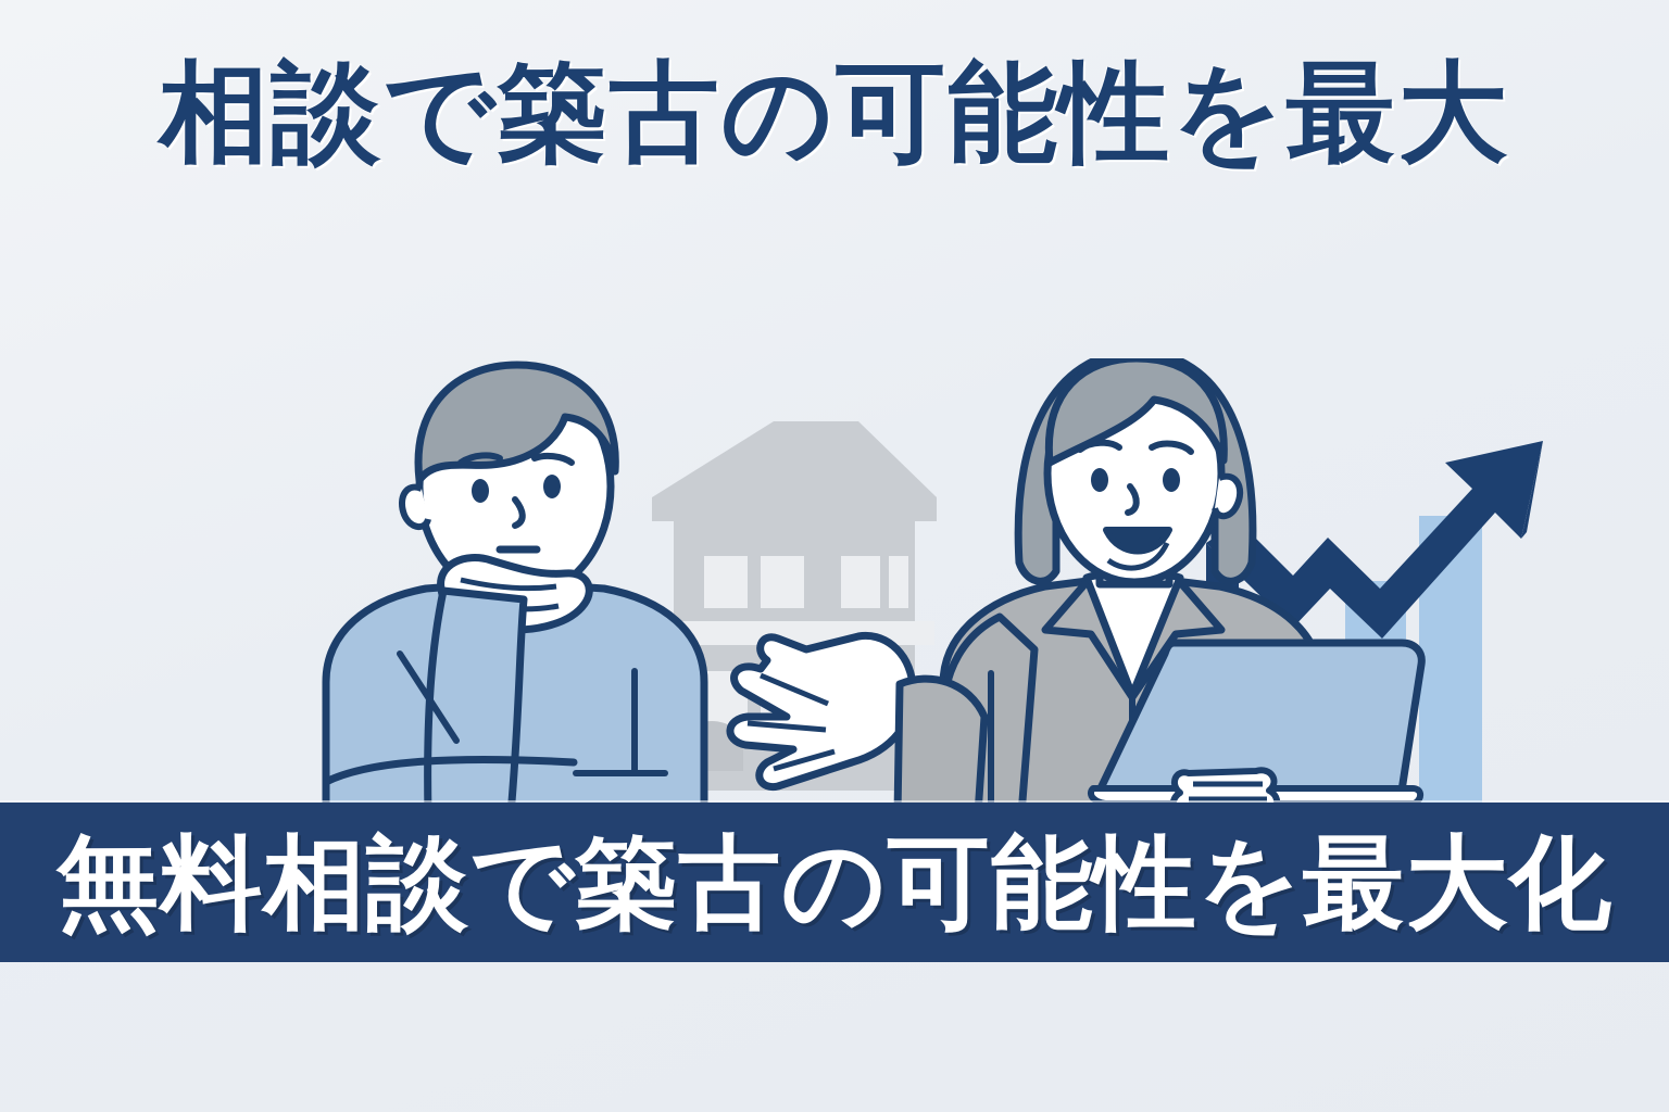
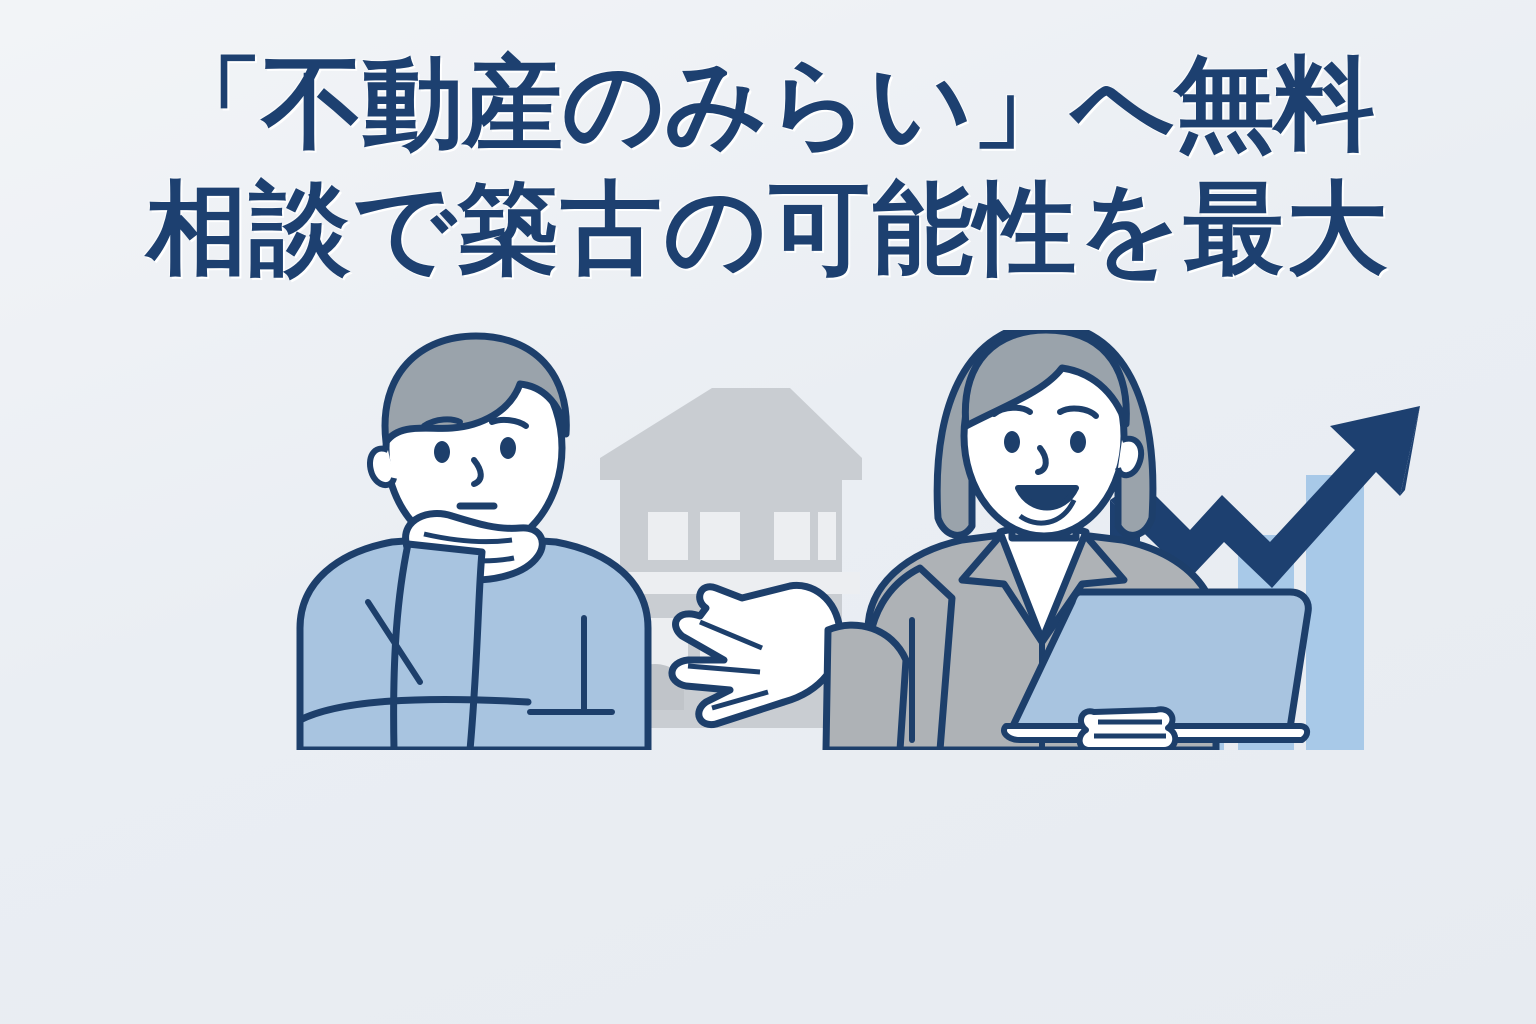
+ 「不動産のみらい」へ無料
  相談で築古の可能性を最大
- 無料相談で築古の可能性を最大化
